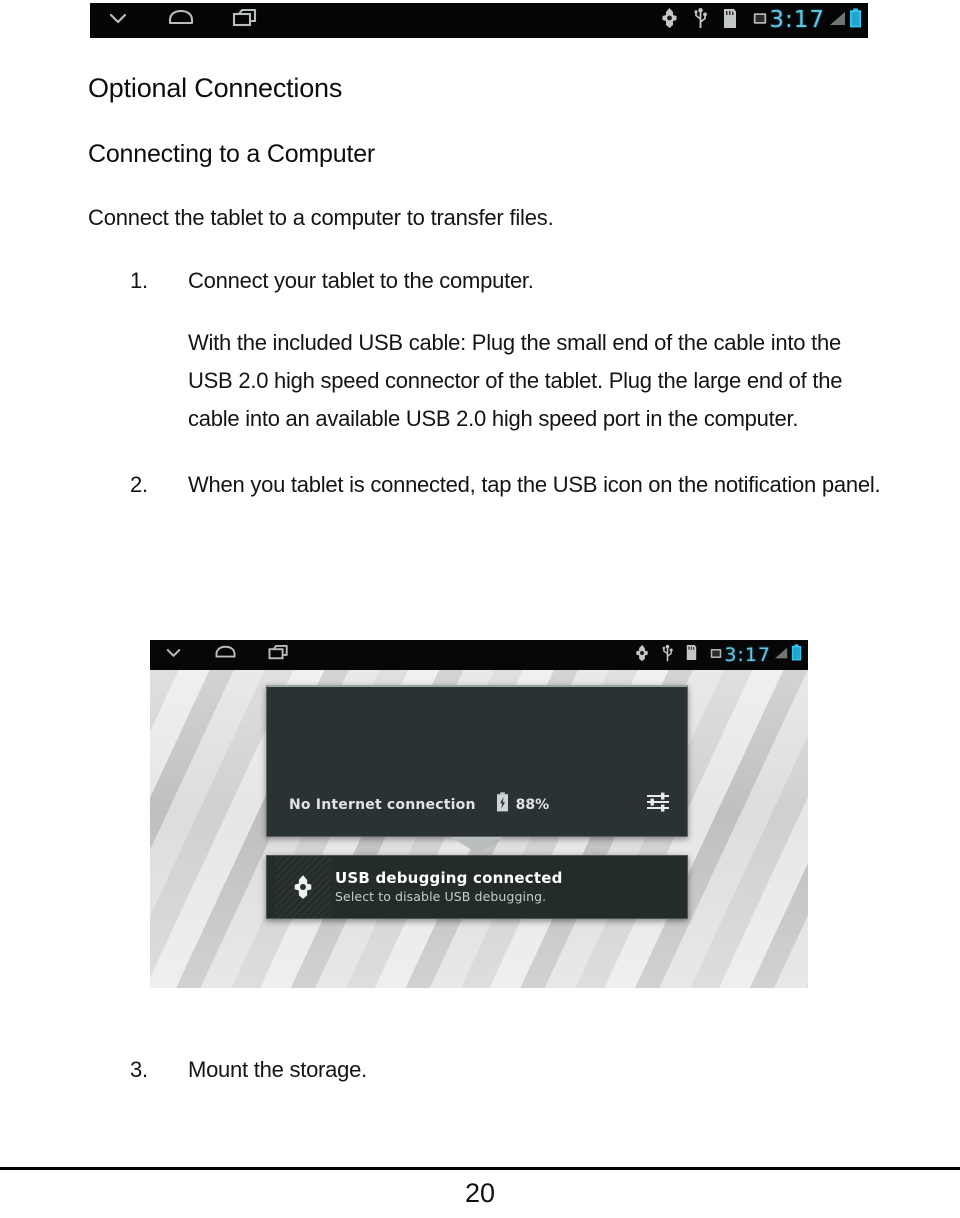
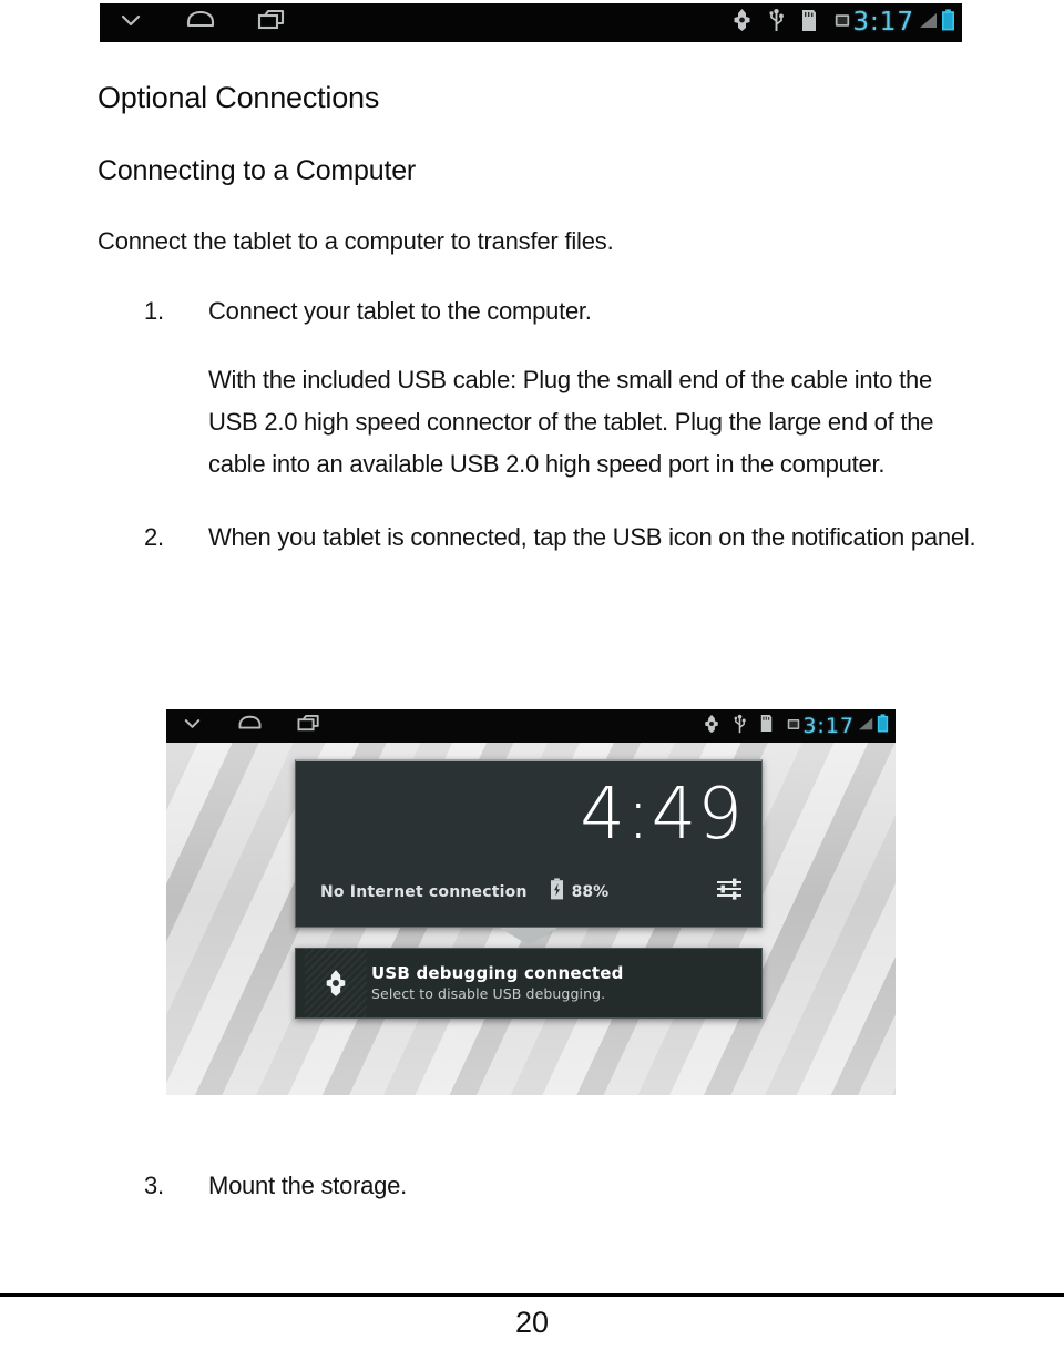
  3:17
  Optional Connections
  Connecting to a Computer
  Connect the tablet to a computer to transfer files.
  1.
  Connect your tablet to the computer.
  With the included USB cable: Plug the small end of the cable into the USB 2.0 high speed connector of the tablet. Plug the large end of the cable into an available USB 2.0 high speed port in the computer.
  2.
  When you tablet is connected, tap the USB icon on the notification panel.
  3:17
+ 4:49
  No Internet connection
  88%
  USB debugging connected
  Select to disable USB debugging.
  3.
  Mount the storage.
  20
